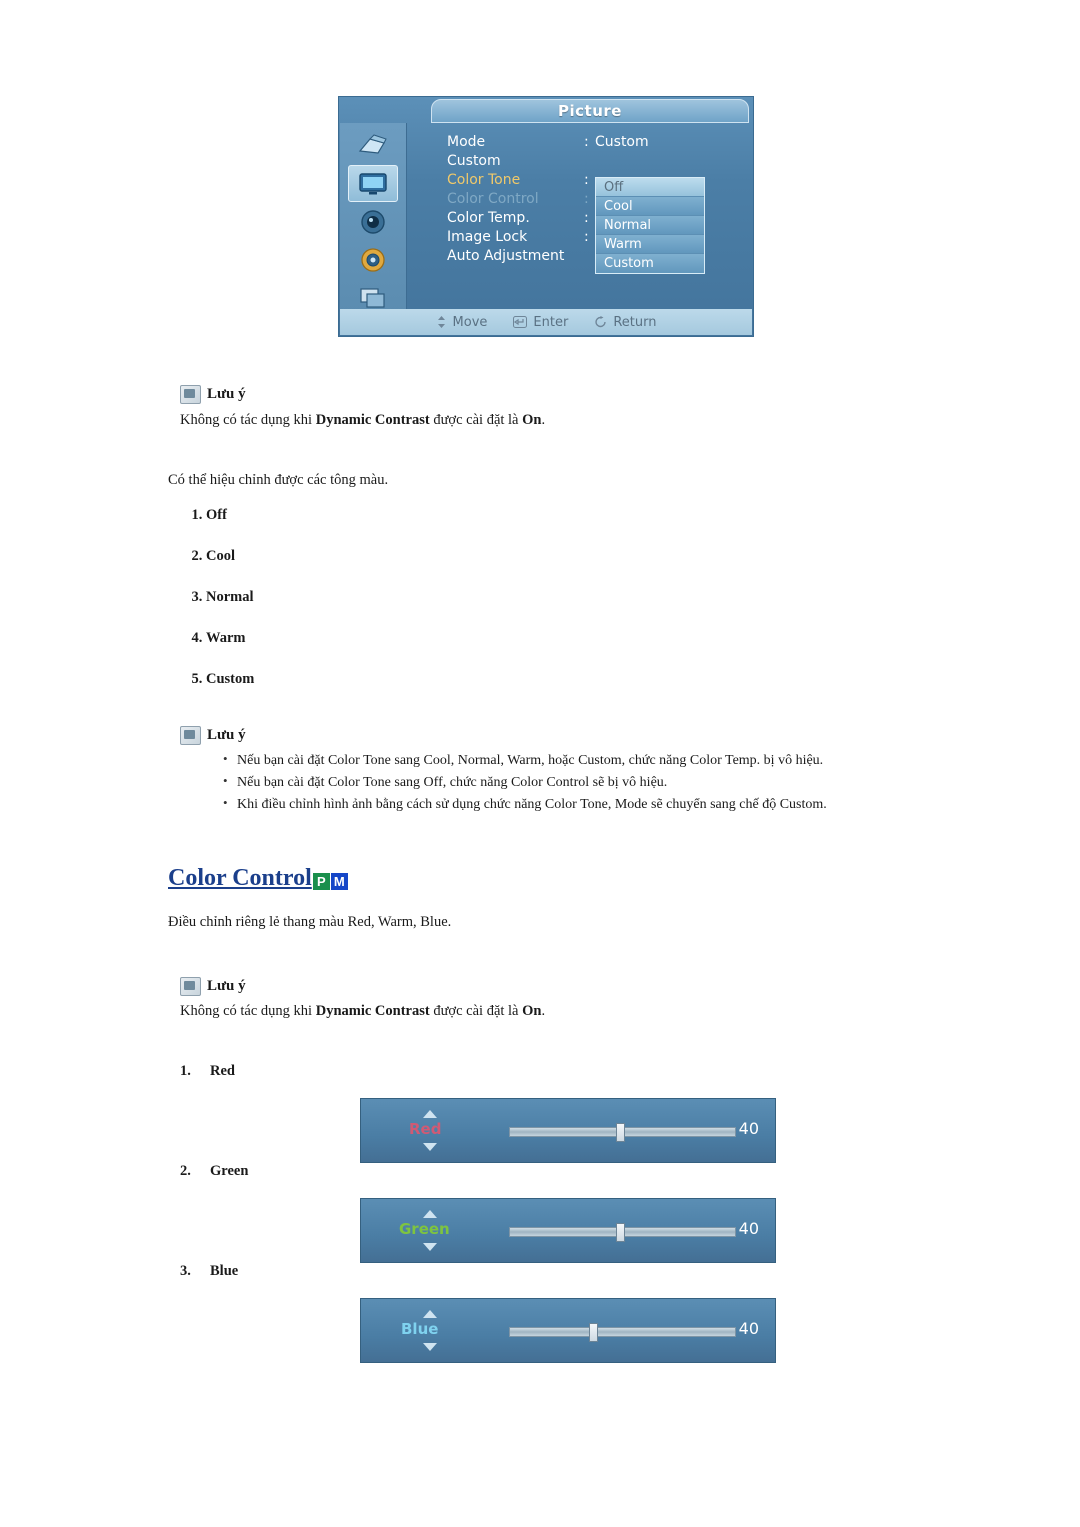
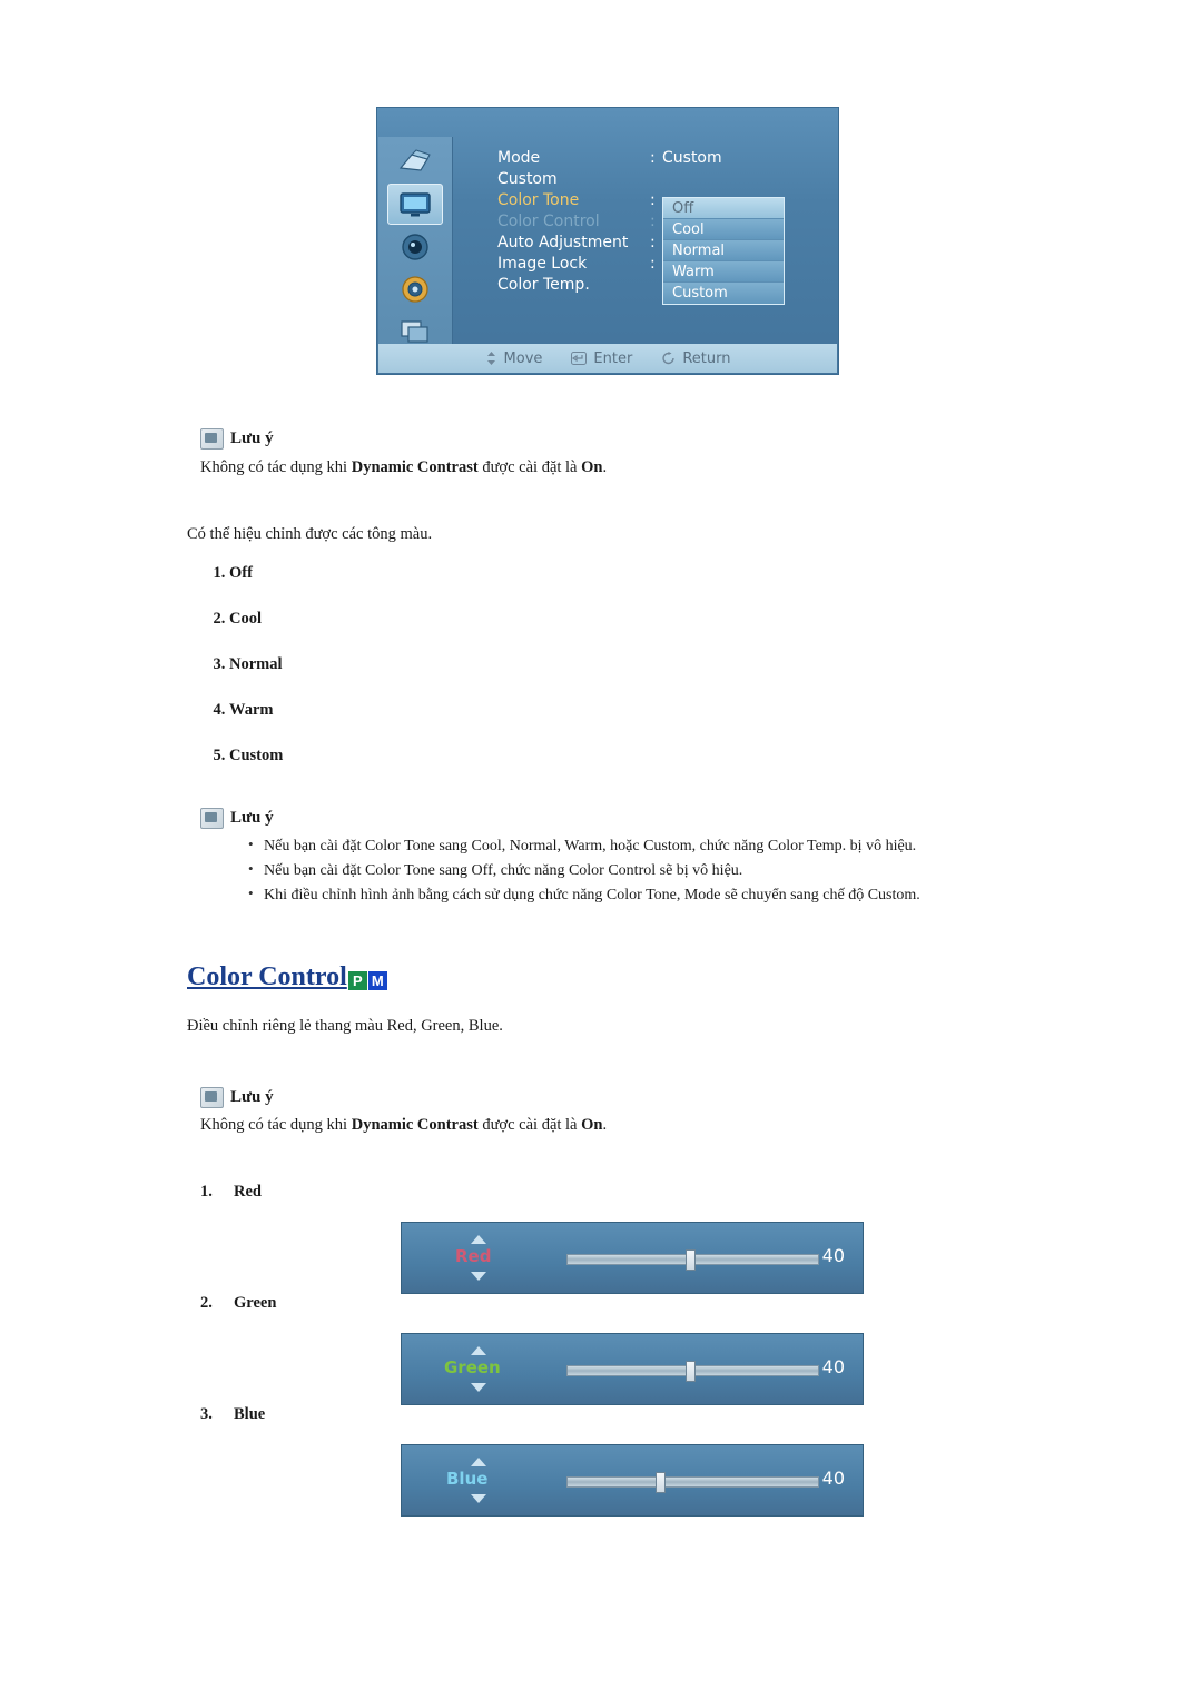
- Picture
  Mode
  :
  Custom
  Custom
  Color Tone
  :
  Color Control
  :
- Color Temp.
+ Auto Adjustment
  :
  Image Lock
  :
- Auto Adjustment
+ Color Temp.
  Off
  Cool
  Normal
  Warm
  Custom
  Move
  Enter
  Return
  Lưu ý
  Không có tác dụng khi Dynamic Contrast được cài đặt là On.
  Có thể hiệu chỉnh được các tông màu.
  Off
  Cool
  Normal
  Warm
  Custom
  Lưu ý
  Nếu bạn cài đặt Color Tone sang Cool, Normal, Warm, hoặc Custom, chức năng Color Temp. bị vô hiệu.
  Nếu bạn cài đặt Color Tone sang Off, chức năng Color Control sẽ bị vô hiệu.
  Khi điều chỉnh hình ảnh bằng cách sử dụng chức năng Color Tone, Mode sẽ chuyển sang chế độ Custom.
  Color Control
  P
  M
- Điều chỉnh riêng lẻ thang màu Red, Warm, Blue.
+ Điều chỉnh riêng lẻ thang màu Red, Green, Blue.
  Lưu ý
  Không có tác dụng khi Dynamic Contrast được cài đặt là On.
  1.
  Red
  Red
  40
  2.
  Green
  Green
  40
  3.
  Blue
  Blue
  40
